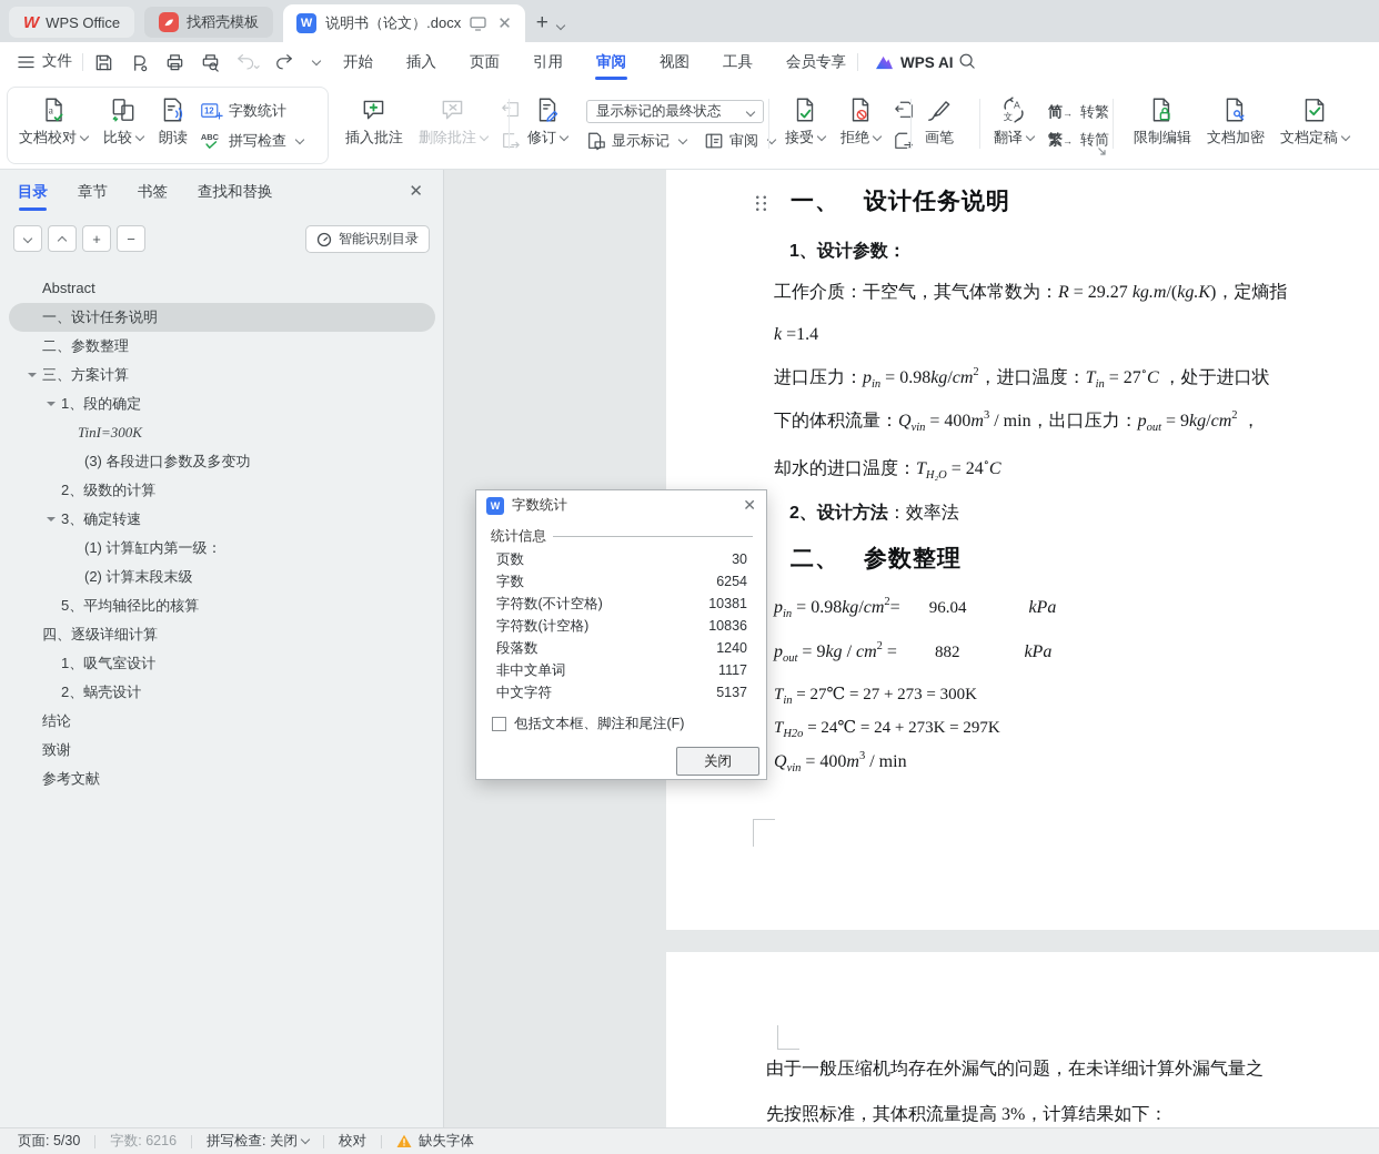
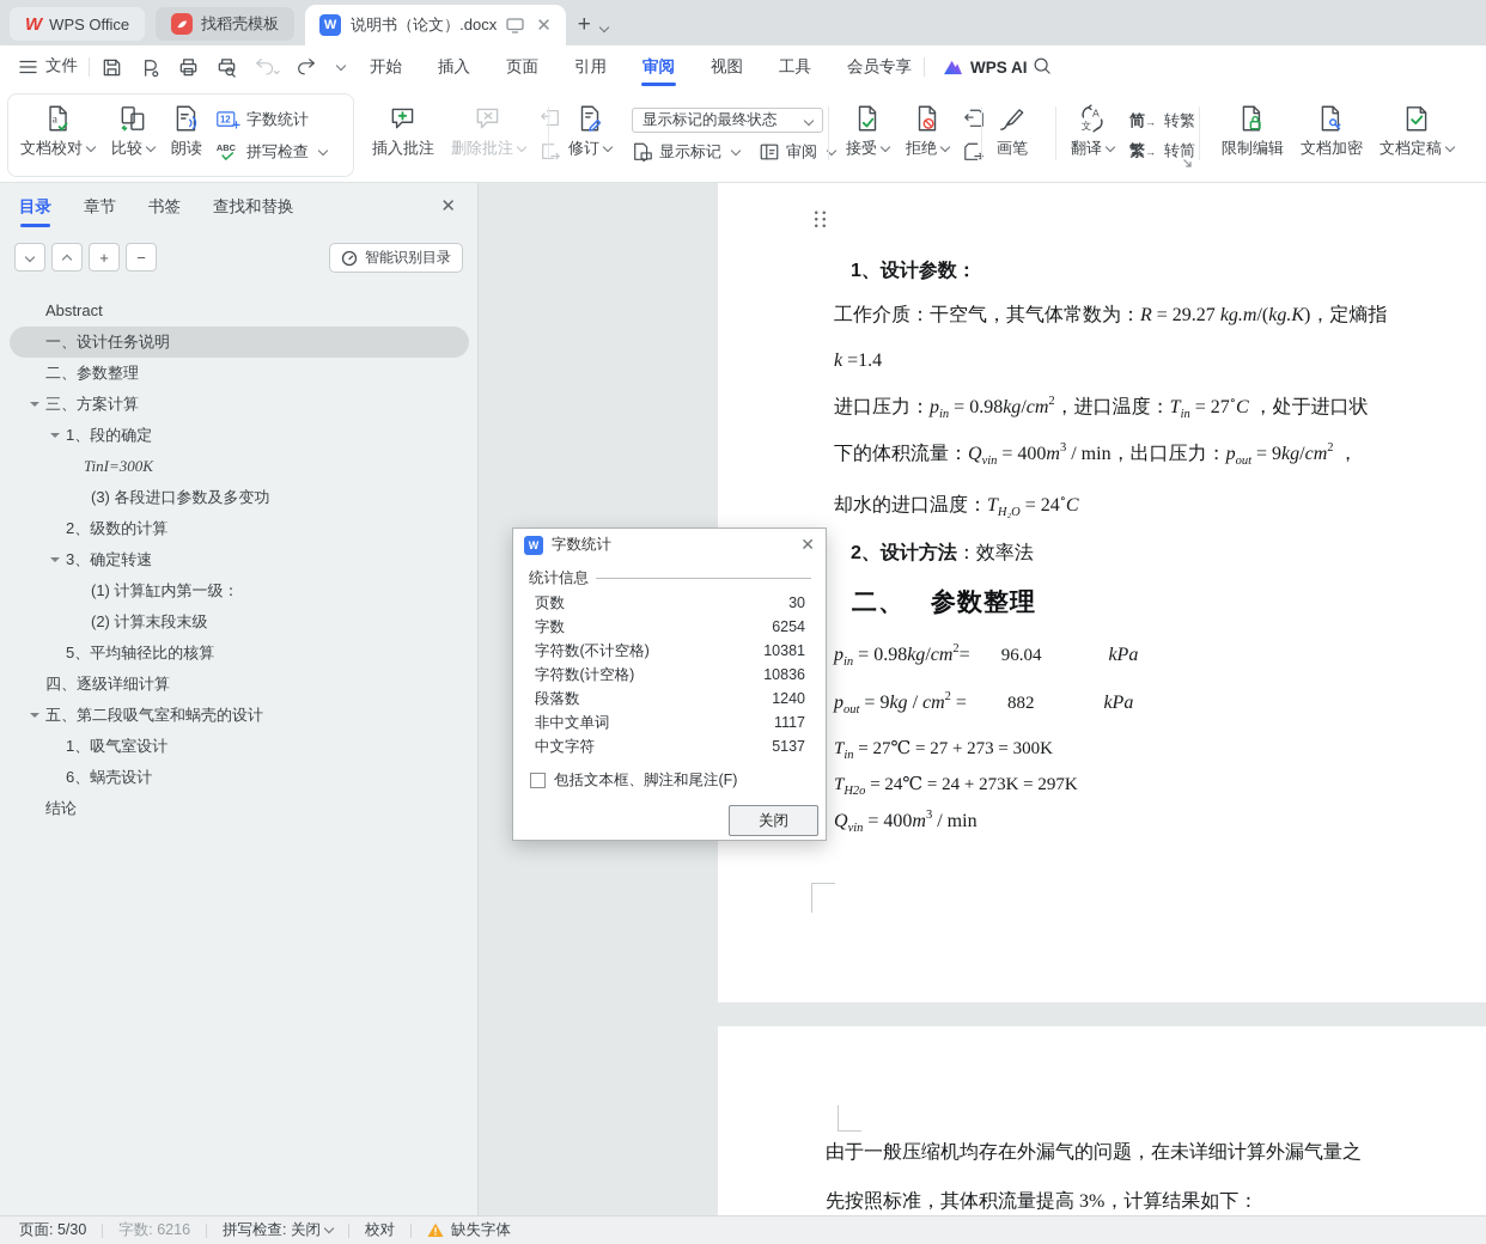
  W
  WPS Office
  找稻壳模板
  W
  说明书（论文）.docx
  ✕
  +
  文件
  开始
  插入
  页面
  引用
  审阅
  视图
  工具
  会员专享
  WPS AI
  a
  文档校对
  比较
  朗读
  12
  字数统计
  ABC
  拼写检查
  插入批注
  删除批注
  修订
  显示标记的最终状态
  显示标记
  审阅
  接受
  拒绝
  画笔
  A
  文
  翻译
  简→
  转繁
  繁→
  转简
  限制编辑
  文档加密
  文档定稿
  目录
  章节
  书签
  查找和替换
  ✕
  +
  −
  智能识别目录
  Abstract
  一、设计任务说明
  二、参数整理
  三、方案计算
  1、段的确定
  TinI=300K
  (3) 各段进口参数及多变功
  2、级数的计算
  3、确定转速
  (1) 计算缸内第一级：
  (2) 计算末段末级
  5、平均轴径比的核算
  四、逐级详细计算
+ 五、第二段吸气室和蜗壳的设计
  1、吸气室设计
- 2、蜗壳设计
+ 6、蜗壳设计
  结论
- 致谢
- 参考文献
- 一、 设计任务说明
  1、设计参数：
  工作介质：干空气，其气体常数为：R = 29.27 kg.m/(kg.K)，定熵指
  k =1.4
  进口压力：pin = 0.98kg/cm2，进口温度：Tin = 27∘C ，处于进口状
  下的体积流量：Qvin = 400m3 / min，出口压力：pout = 9kg/cm2 ，
  却水的进口温度：TH₂O = 24∘C
  2、设计方法：效率法
  二、 参数整理
  pin = 0.98kg/cm2= 96.04 kPa
  pout = 9kg / cm2 = 882 kPa
  Tin = 27℃ = 27 + 273 = 300K
  TH2o = 24℃ = 24 + 273K = 297K
  Qvin = 400m3 / min
  由于一般压缩机均存在外漏气的问题，在未详细计算外漏气量之
  先按照标准，其体积流量提高 3%，计算结果如下：
  W
  字数统计
  ✕
  统计信息
  页数
  30
  字数
  6254
  字符数(不计空格)
  10381
  字符数(计空格)
  10836
  段落数
  1240
  非中文单词
  1117
  中文字符
  5137
  包括文本框、脚注和尾注(F)
  关闭
  页面: 5/30
  字数: 6216
  拼写检查: 关闭
  校对
  缺失字体
